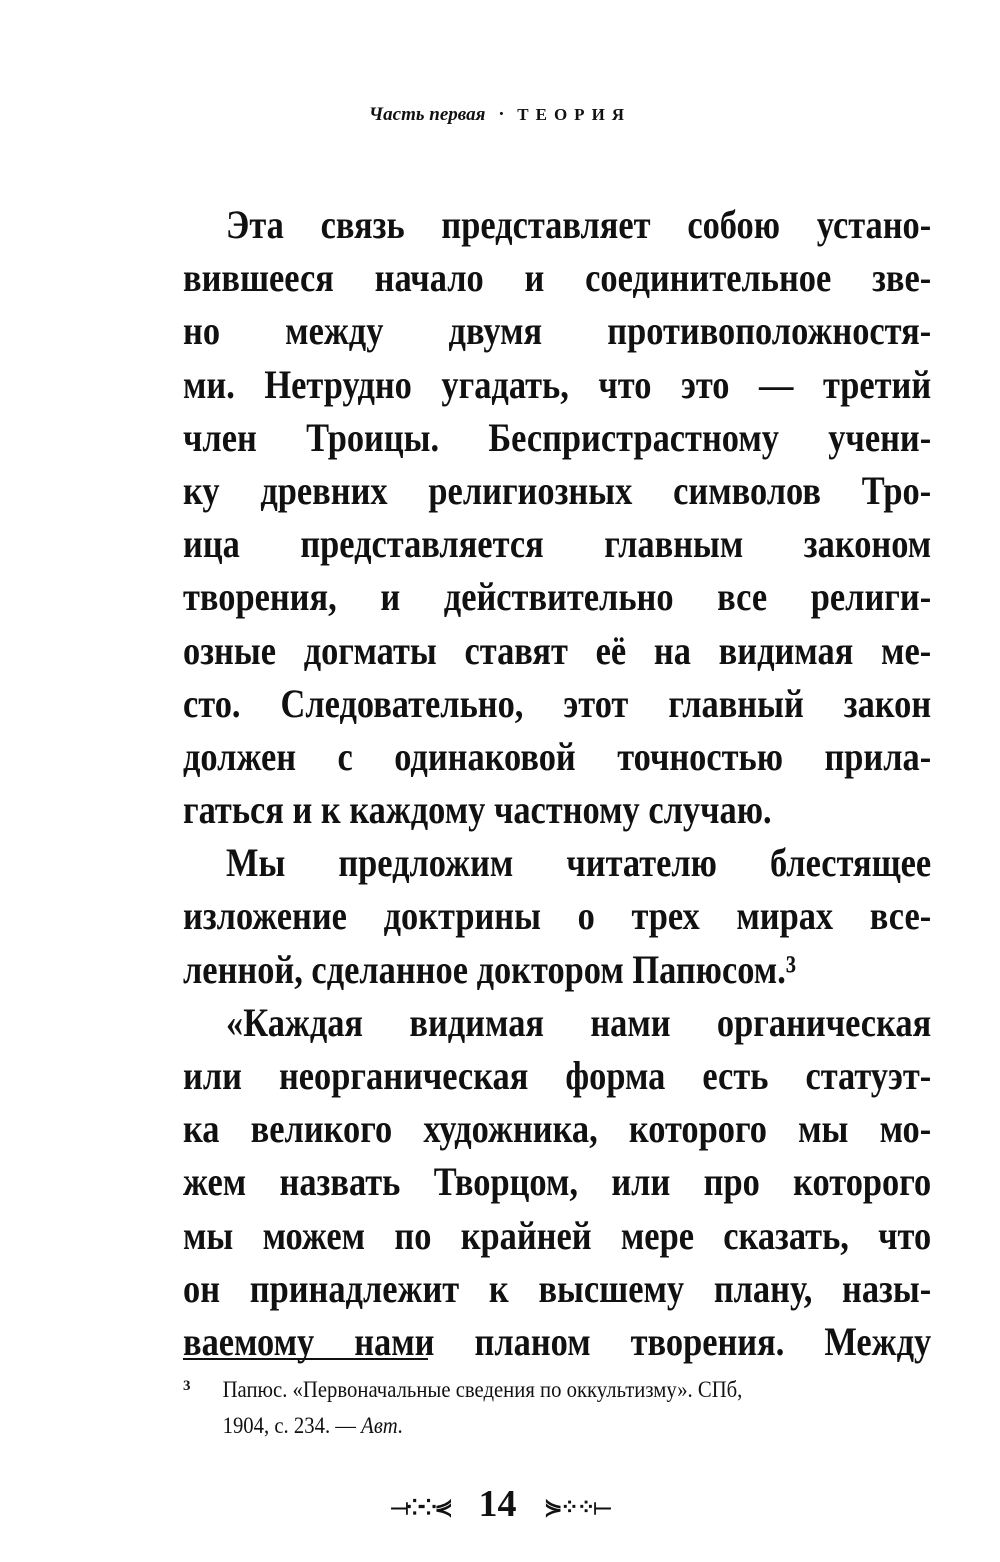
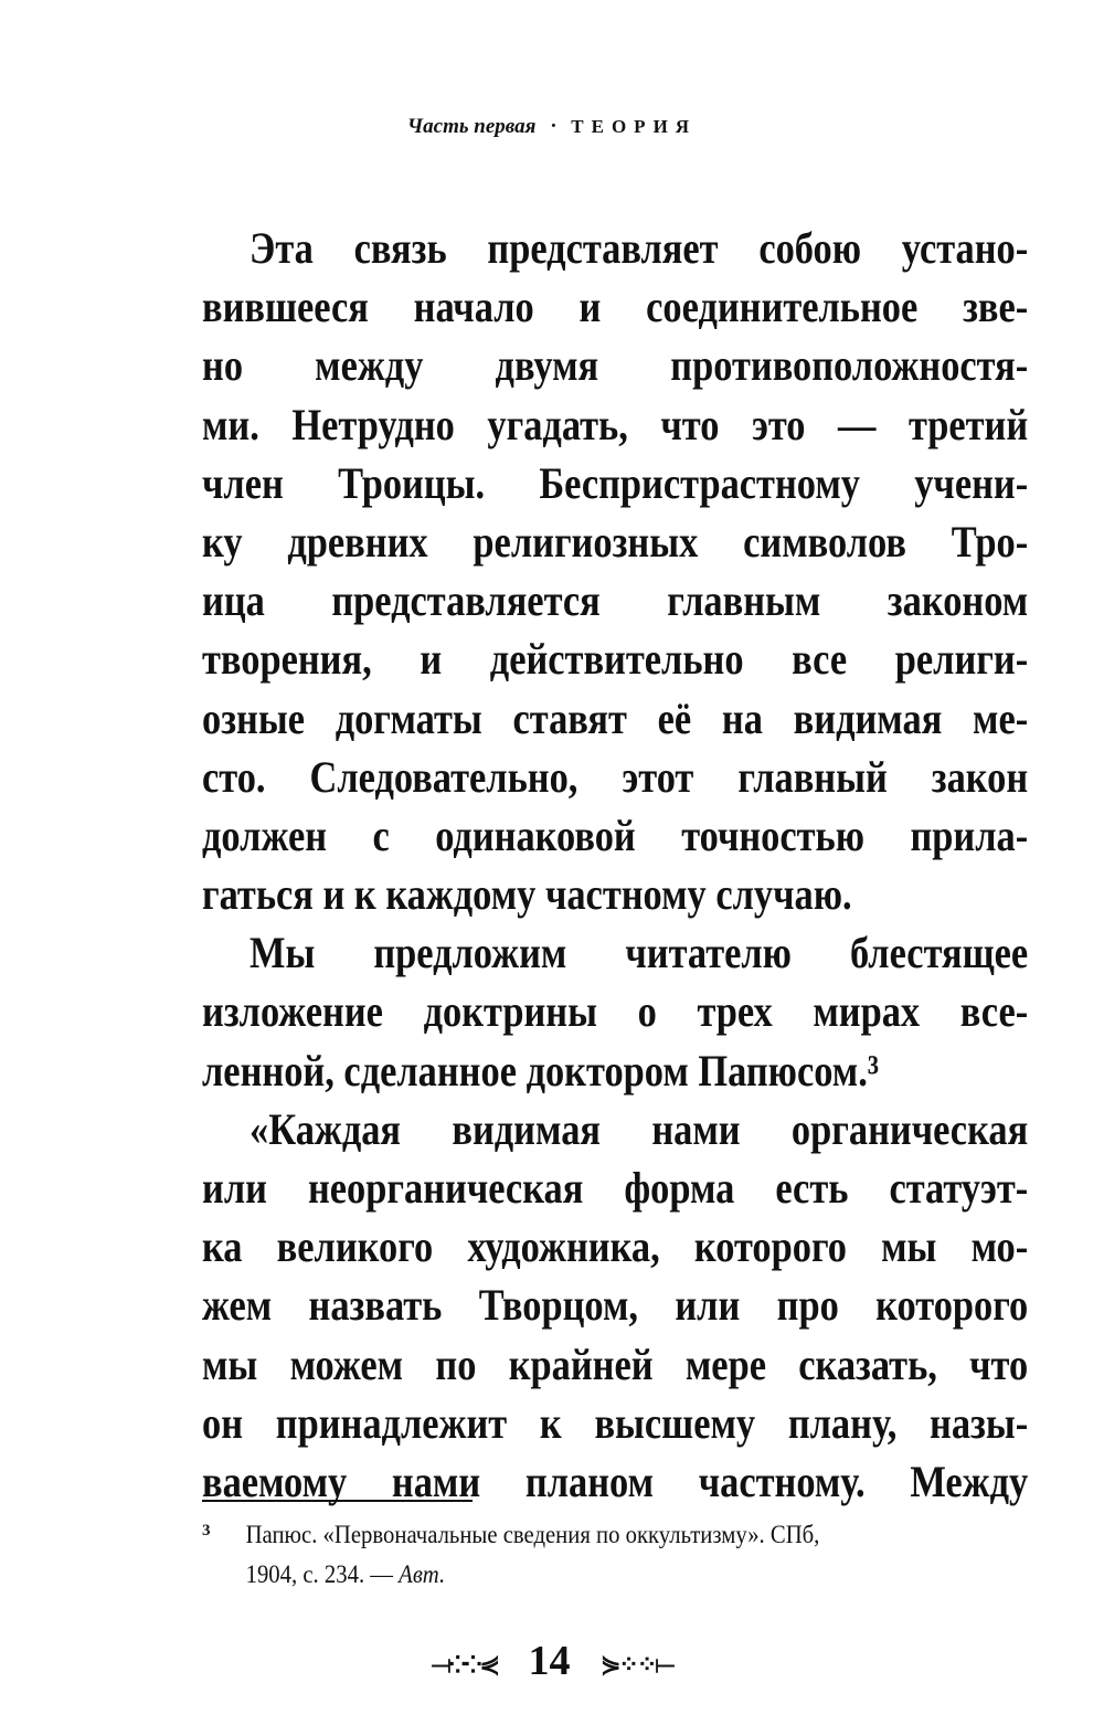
  Часть первая · ТЕОРИЯ
  Эта связь представляет собою устано-
  вившееся начало и соединительное зве-
  но между двумя противоположностя-
  ми. Нетрудно угадать, что это — третий
  член Троицы. Беспристрастному учени-
  ку древних религиозных символов Тро-
  ица представляется главным законом
  творения, и действительно все религи-
  озные догматы ставят её на видимая ме-
  сто. Следовательно, этот главный закон
  должен с одинаковой точностью прила-
  гаться и к каждому частному случаю.
  Мы предложим читателю блестящее
  изложение доктрины о трех мирах все-
  ленной, сделанное доктором Папюсом.³
  «Каждая видимая нами органическая
  или неорганическая форма есть статуэт-
  ка великого художника, которого мы мо-
  жем назвать Творцом, или про которого
  мы можем по крайней мере сказать, что
  он принадлежит к высшему плану, назы-
- ваемому нами планом творения. Между
+ ваемому нами планом частному. Между
  3
  Папюс. «Первоначальные сведения по оккультизму». СПб,
  1904, с. 234. — Авт.
  ⟞⁘⁘⋞ 14 ⋟⁘⁘⟝
